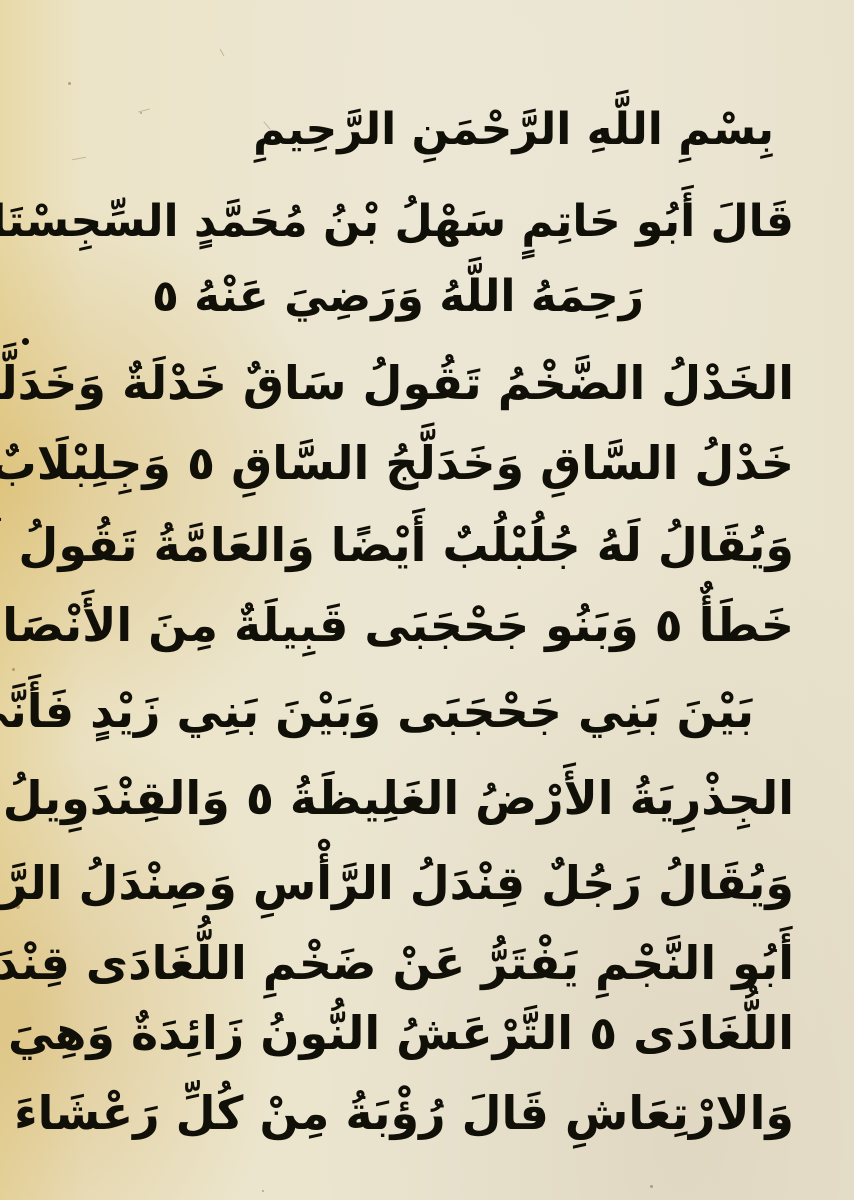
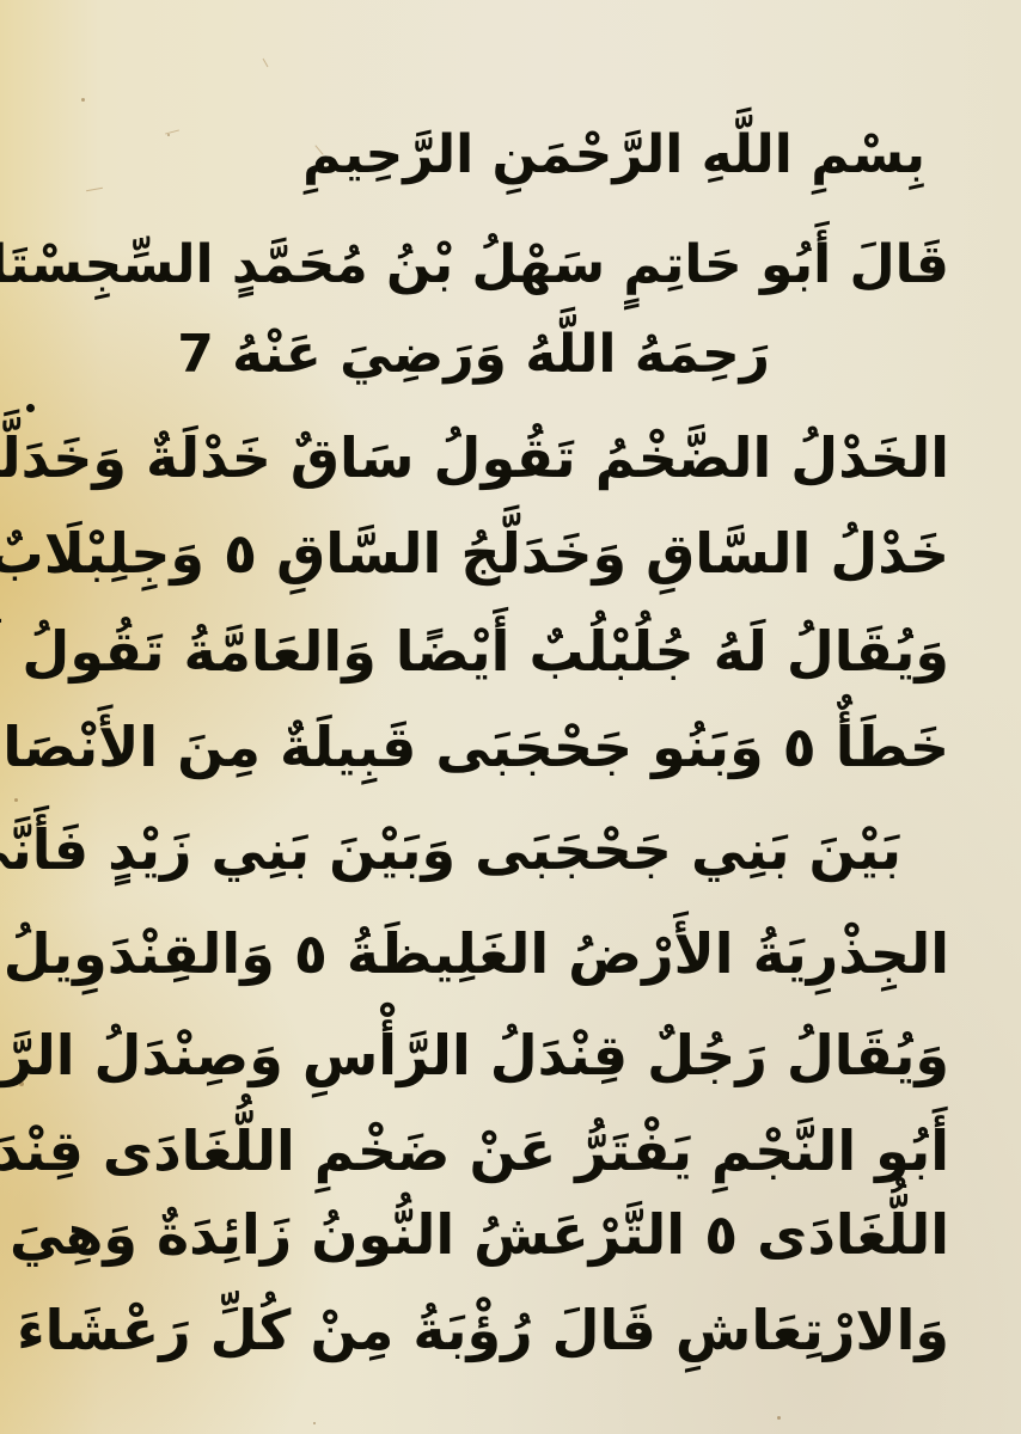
  بِسْمِ اللَّهِ الرَّحْمَنِ الرَّحِيمِ
  قَالَ أَبُو حَاتِمٍ سَهْلُ بْنُ مُحَمَّدٍ السِّجِسْتَ
- رَحِمَهُ اللَّهُ وَرَضِيَ عَنْهُ ٥
+ رَحِمَهُ اللَّهُ وَرَضِيَ عَنْهُ 7
  الخَدْلُ الضَّخْمُ تَقُولُ سَاقٌ خَدْلَةٌ وَخَدَلَّ
  خَدْلُ السَّاقِ وَخَدَلَّجُ السَّاقِ ٥ وَجِلِبْلَابٌ
  وَيُقَالُ لَهُ جُلُبْلُبٌ أَيْضًا وَالعَامَّةُ تَقُولُ
  خَطَأٌ ٥ وَبَنُو جَحْجَبَى قَبِيلَةٌ مِنَ الأَنْصَا
  بَيْنَ بَنِي جَحْجَبَى وَبَيْنَ بَنِي زَيْدٍ فَأَنَّ
  الجِذْرِيَةُ الأَرْضُ الغَلِيظَةُ ٥ وَالقِنْدَوِيلُ
  وَيُقَالُ رَجُلٌ قِنْدَلُ الرَّأْسِ وَصِنْدَلُ الرَّ
  أَبُو النَّجْمِ يَفْتَرُّ عَنْ ضَخْمِ اللُّغَادَى قِنْدَ
  اللُّغَادَى ٥ التَّرْعَشُ النُّونُ زَائِدَةٌ وَهِيَ
  وَالارْتِعَاشِ قَالَ رُؤْبَةُ مِنْ كُلِّ رَعْشَاءَ
